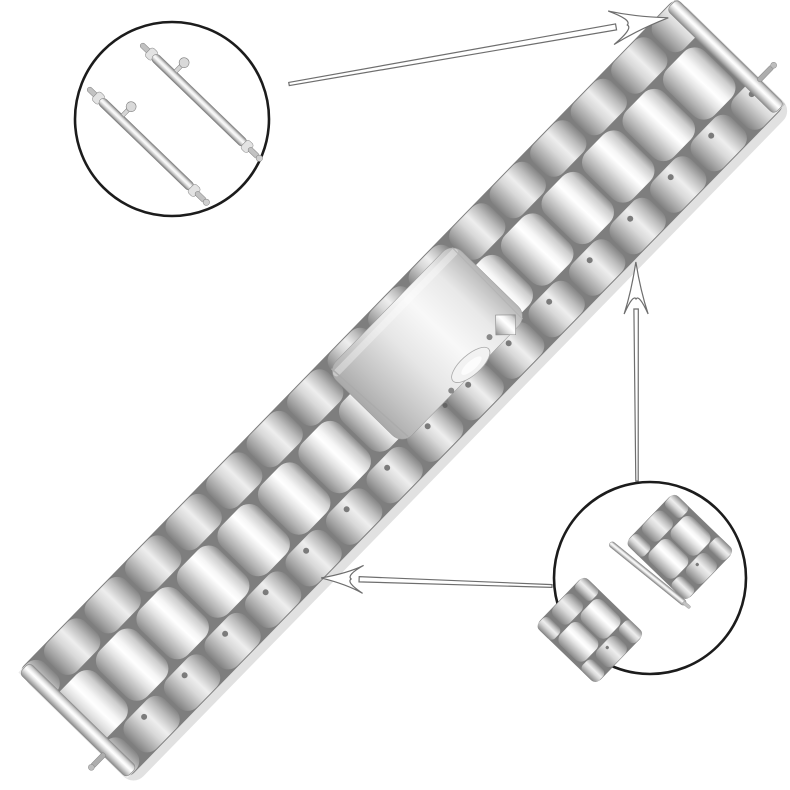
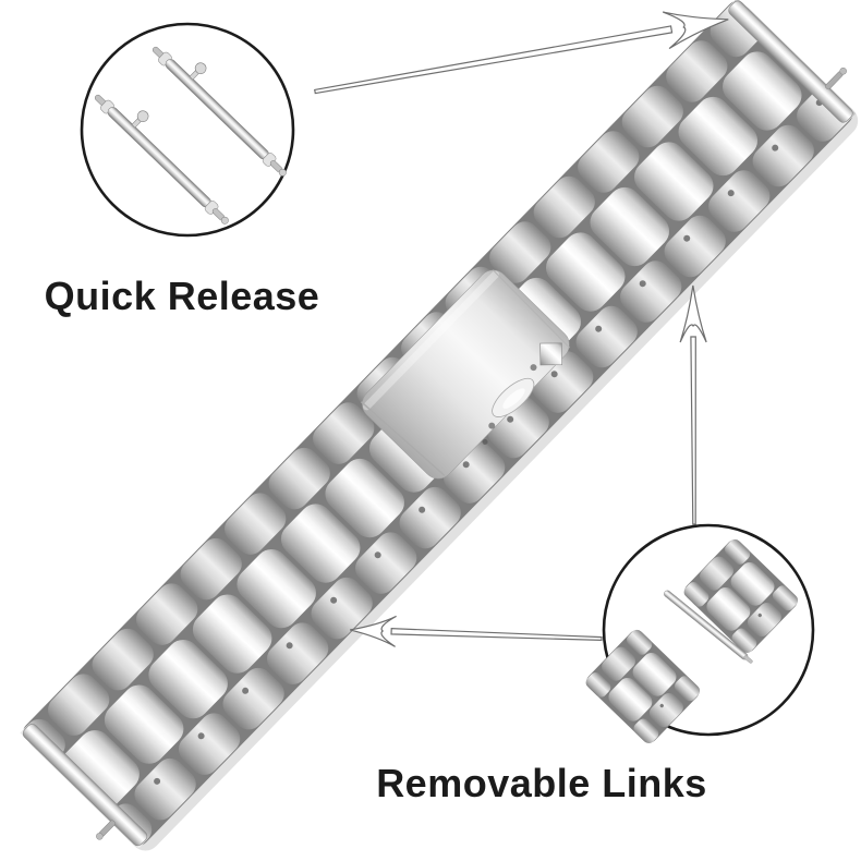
+ Quick Release
+ Removable Links
